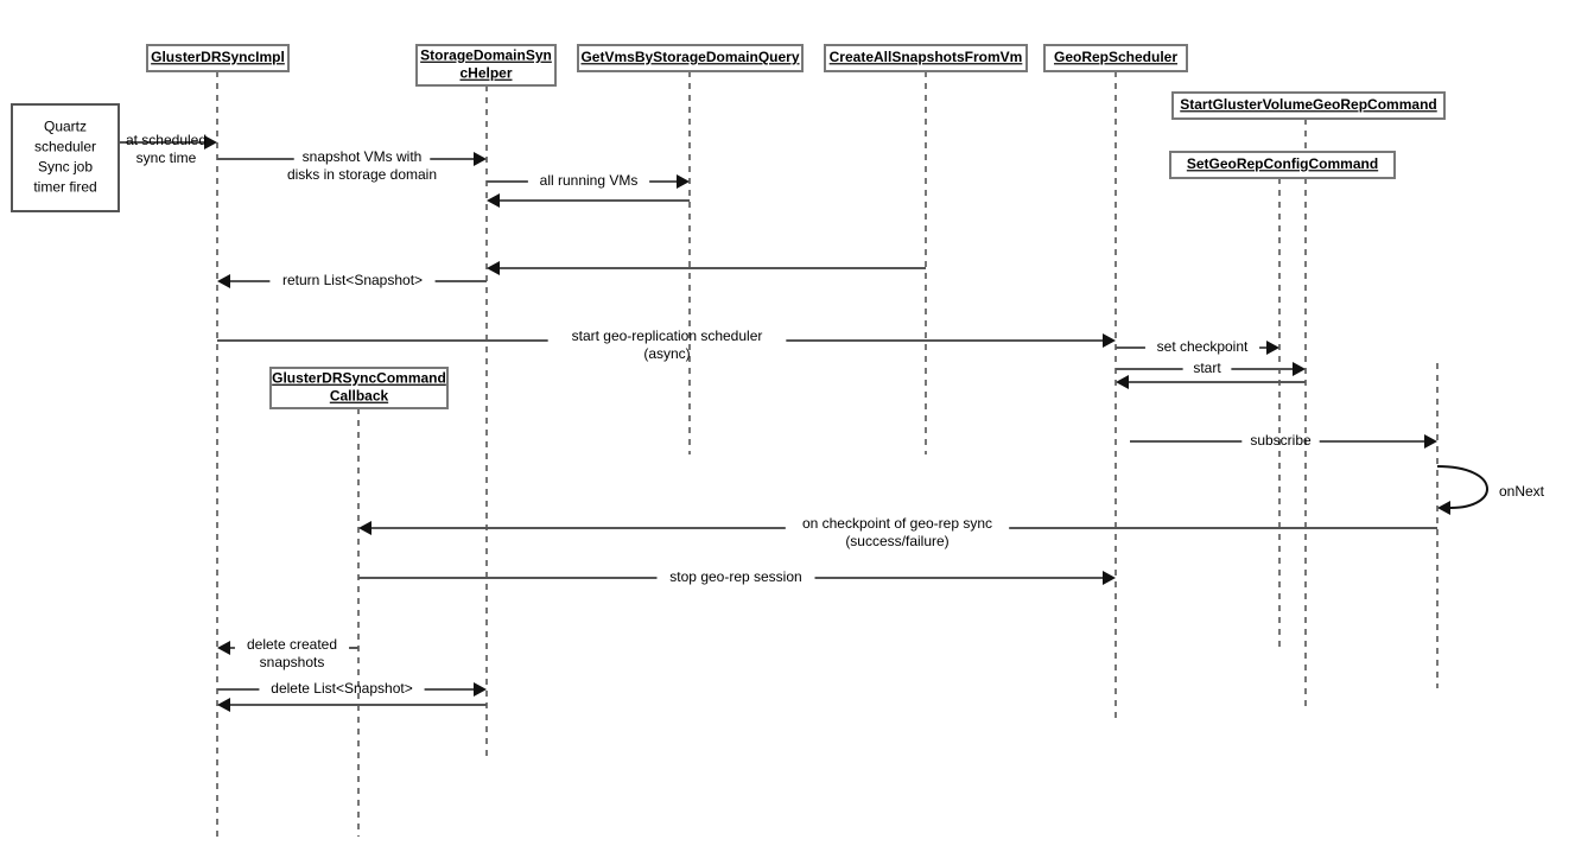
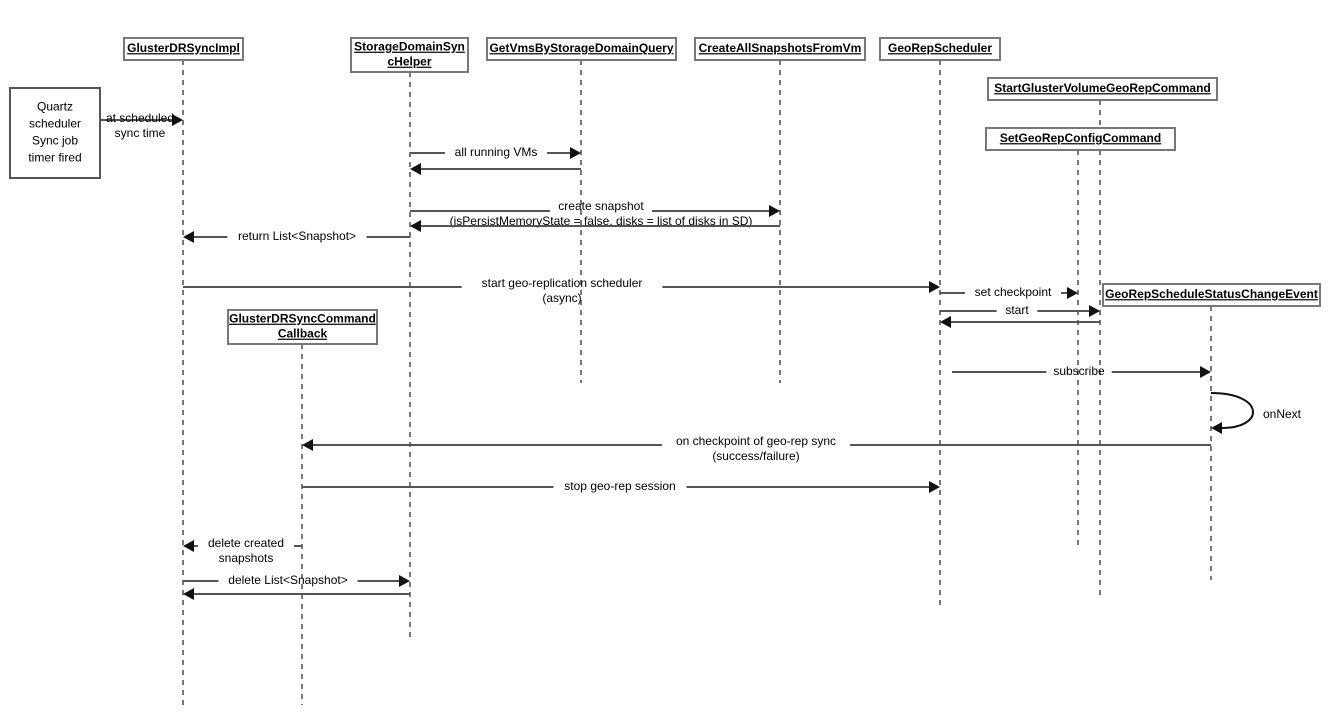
  at scheduled
  sync time
- snapshot VMs with
- disks in storage domain
  all running VMs
+ create snapshot
+ (isPersistMemoryState = false, disks = list of disks in SD)
  return List<Snapshot>
  start geo-replication scheduler
  (async)
  set checkpoint
  start
  subscribe
  on checkpoint of geo-rep sync
  (success/failure)
  stop geo-rep session
  delete created
  snapshots
  delete List<Snapshot>
  onNext
  GlusterDRSyncImpl
  StorageDomainSyn
  cHelper
  GetVmsByStorageDomainQuery
  CreateAllSnapshotsFromVm
  GeoRepScheduler
  StartGlusterVolumeGeoRepCommand
  SetGeoRepConfigCommand
+ GeoRepScheduleStatusChangeEvent
  GlusterDRSyncCommand
  Callback
  Quartz
  scheduler
  Sync job
  timer fired
